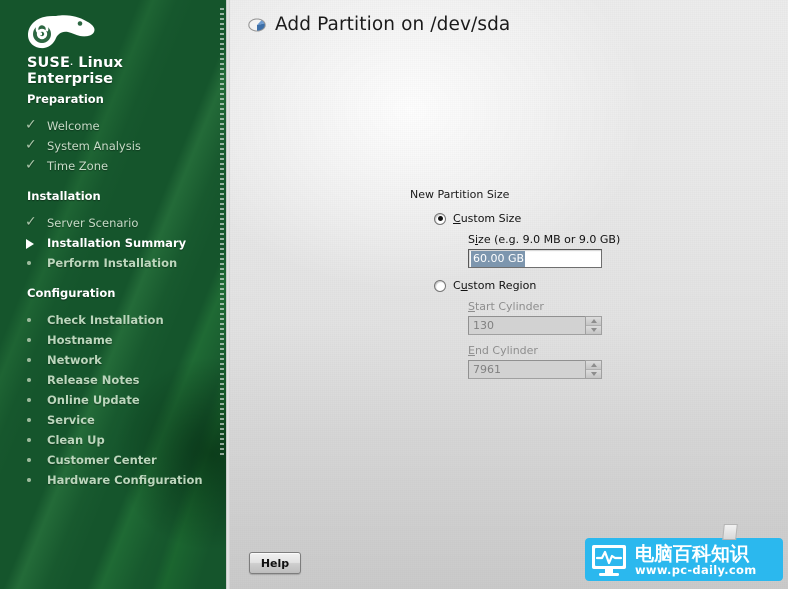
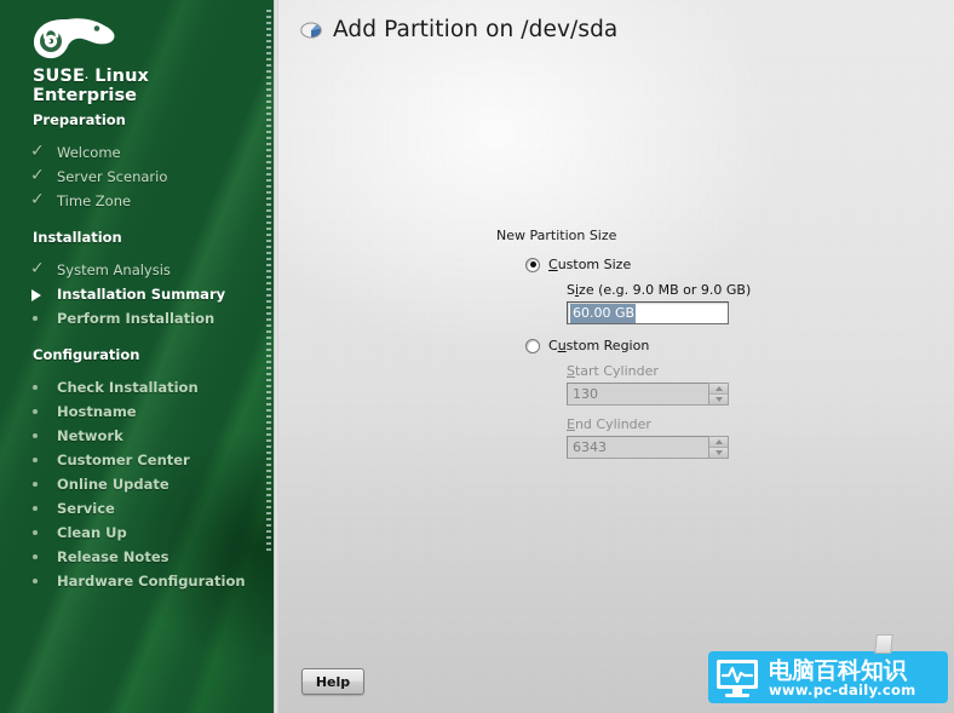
  SUSE. Linux
  Enterprise
  Preparation
  ✓
  Welcome
  ✓
- System Analysis
+ Server Scenario
  ✓
  Time Zone
  Installation
  ✓
- Server Scenario
+ System Analysis
  Installation Summary
  Perform Installation
  Configuration
  Check Installation
  Hostname
  Network
- Release Notes
+ Customer Center
  Online Update
  Service
  Clean Up
- Customer Center
+ Release Notes
  Hardware Configuration
  Add Partition on /dev/sda
  New Partition Size
  Custom Size
  Size (e.g. 9.0 MB or 9.0 GB)
  60.00 GB
  Custom Region
  Start Cylinder
  130
  End Cylinder
- 7961
+ 6343
  Help
  电脑百科知识
  www.pc-daily.com
